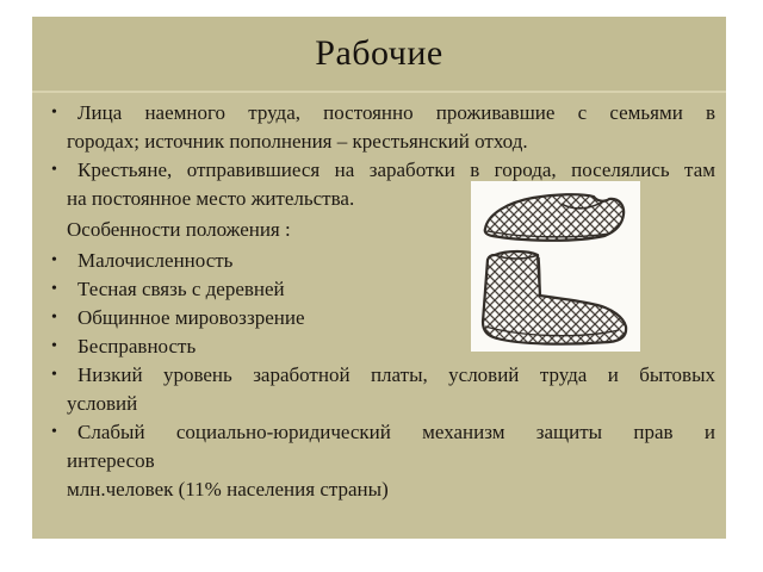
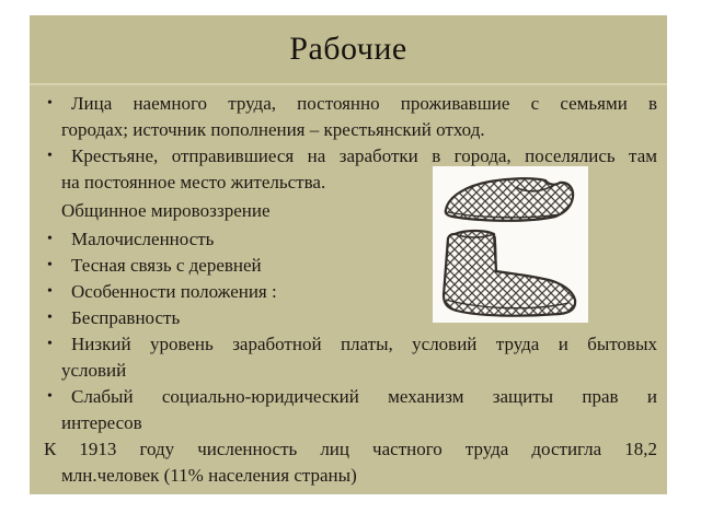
  Рабочие
  •
  Лица наемного труда, постоянно проживавшие с семьями в
  городах; источник пополнения – крестьянский отход.
  •
  Крестьяне, отправившиеся на заработки в города, поселялись там
  на постоянное место жительства.
- Особенности положения :
+ Общинное мировоззрение
  •
  Малочисленность
  •
  Тесная связь с деревней
  •
- Общинное мировоззрение
+ Особенности положения :
  •
  Бесправность
  •
  Низкий уровень заработной платы, условий труда и бытовых
  условий
  •
  Слабый социально-юридический механизм защиты прав и
  интересов
+ К 1913 году численность лиц частного труда достигла 18,2
  млн.человек (11% населения страны)
